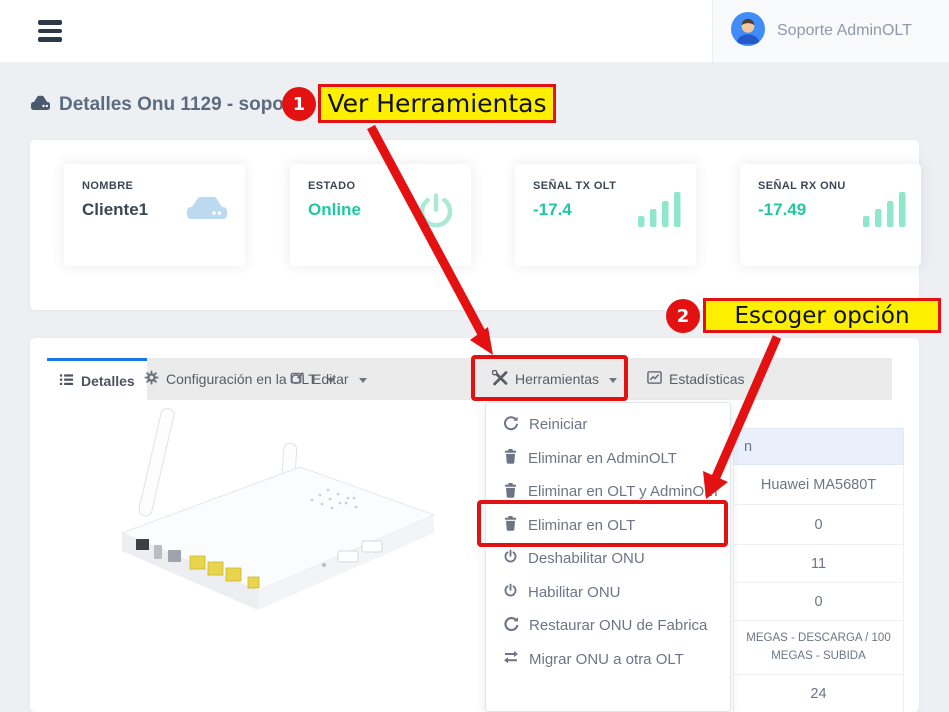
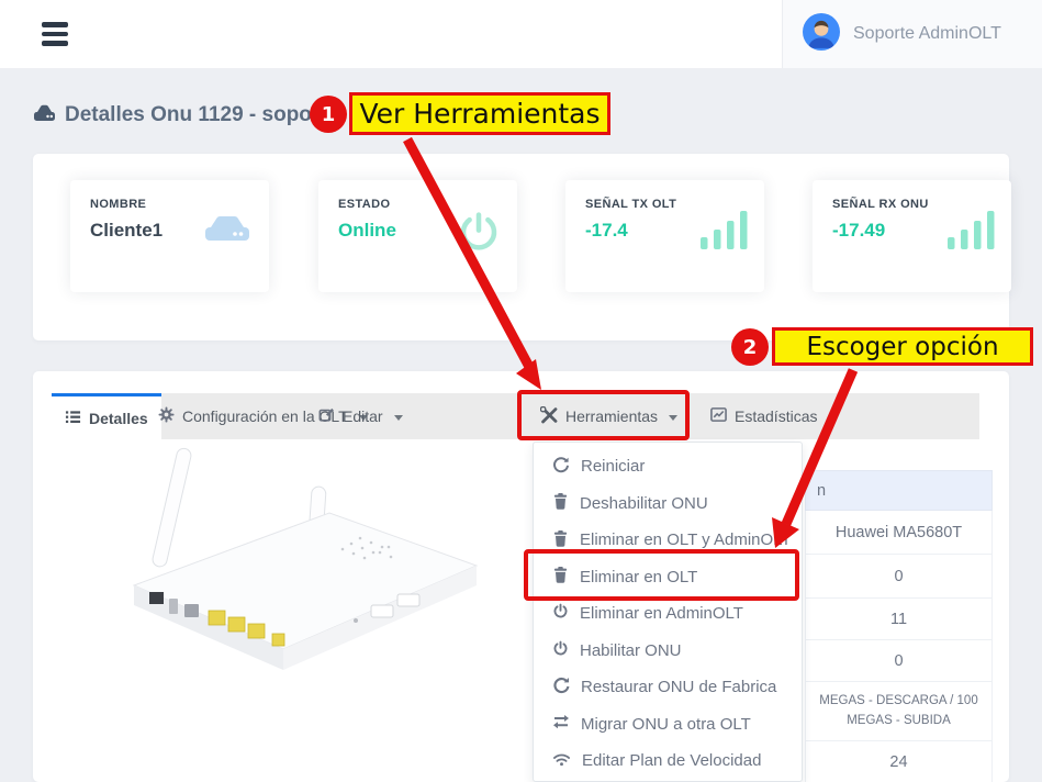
  Soporte AdminOLT
  Detalles Onu 1129 - sopo
  NOMBRE
  Cliente1
  ESTADO
  Online
  SEÑAL TX OLT
  -17.4
  SEÑAL RX ONU
  -17.49
  Detalles
  Configuración en la OLT
  Editar
  Herramientas
  Estadísticas
  Reiniciar
- Eliminar en AdminOLT
+ Deshabilitar ONU
  Eliminar en OLT y AdminOT
  Eliminar en OLT
- Deshabilitar ONU
+ Eliminar en AdminOLT
  Habilitar ONU
  Restaurar ONU de Fabrica
  Migrar ONU a otra OLT
+ Editar Plan de Velocidad
  n
  Huawei MA5680T
  0
  11
  0
  MEGAS - DESCARGA / 100 MEGAS - SUBIDA
  24
  1
  Ver Herramientas
  2
  Escoger opción
